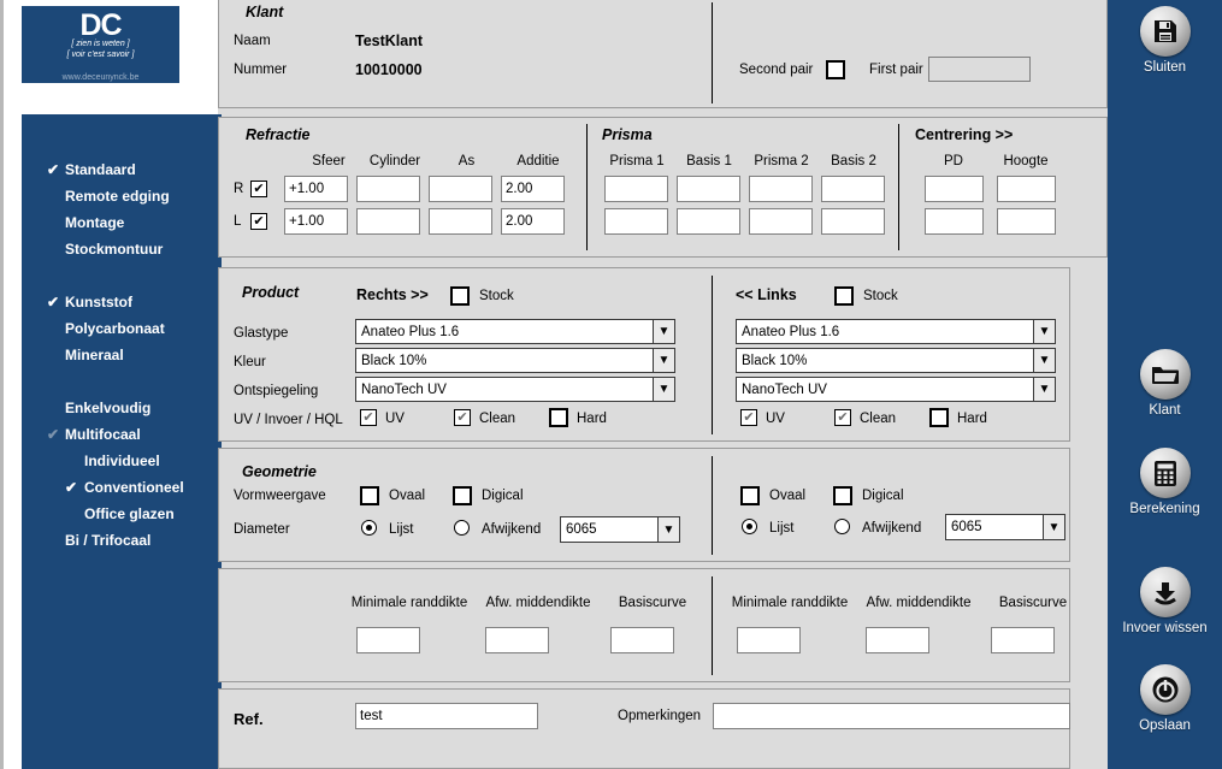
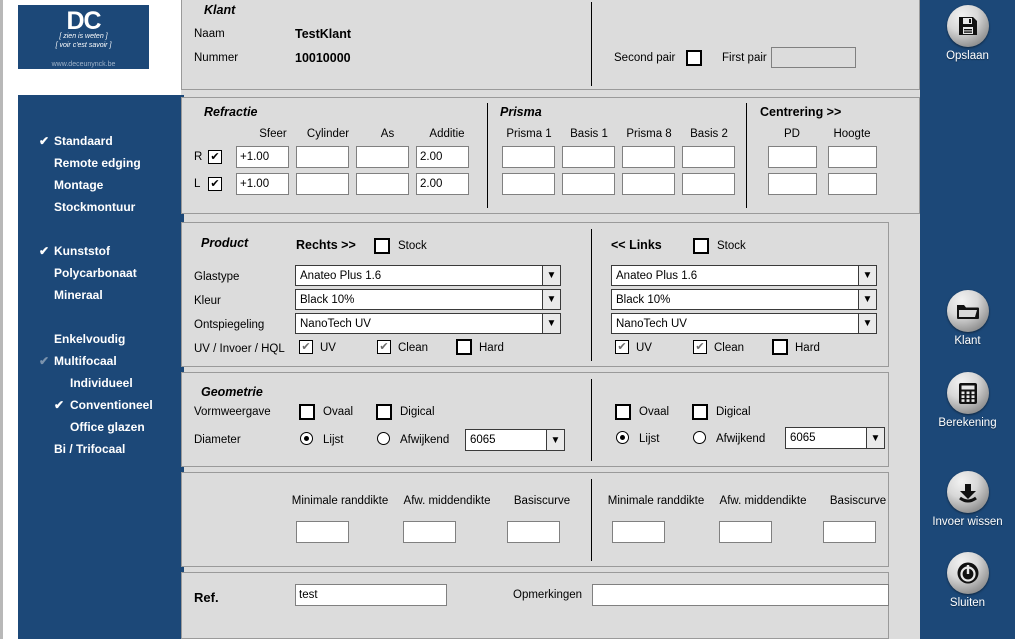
  DC
  ✔
  Standaard
  Remote edging
  Montage
  Stockmontuur
  ✔
  Kunststof
  Polycarbonaat
  Mineraal
  Enkelvoudig
  ✔
  Multifocaal
  Individueel
  ✔
  Conventioneel
  Office glazen
  Bi / Trifocaal
- Sluiten
+ Opslaan
  Klant
  Berekening
  Invoer wissen
- Opslaan
+ Sluiten
  Klant
  Naam
  TestKlant
  Nummer
  10010000
  Second pair
  First pair
  Refractie
  Sfeer
  Cylinder
  As
  Additie
  R
  ✔
  +1.00
  2.00
  L
  ✔
  +1.00
  2.00
  Prisma
  Prisma 1
  Basis 1
- Prisma 2
+ Prisma 8
  Basis 2
  Centrering >>
  PD
  Hoogte
  Product
  Glastype
  Kleur
  Ontspiegeling
  UV / Invoer / HQL
  Rechts >>
  Stock
  Anateo Plus 1.6
  Black 10%
  NanoTech UV
  ✔
  UV
  ✔
  Clean
  Hard
  << Links
  Stock
  Anateo Plus 1.6
  Black 10%
  NanoTech UV
  ✔
  UV
  ✔
  Clean
  Hard
  Geometrie
  Vormweergave
  Diameter
  Ovaal
  Digical
  Lijst
  Afwijkend
  6065
  Ovaal
  Digical
  Lijst
  Afwijkend
  6065
  Minimale randdikte
  Afw. middendikte
  Basiscurve
  Minimale randdikte
  Afw. middendikte
  Basiscurve
  Ref.
  test
  Opmerkingen
